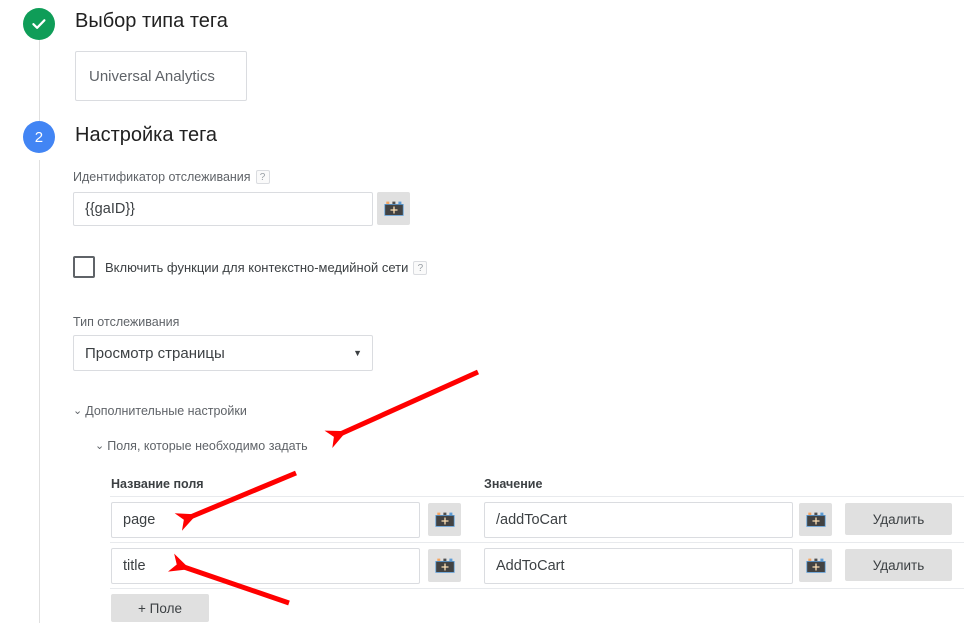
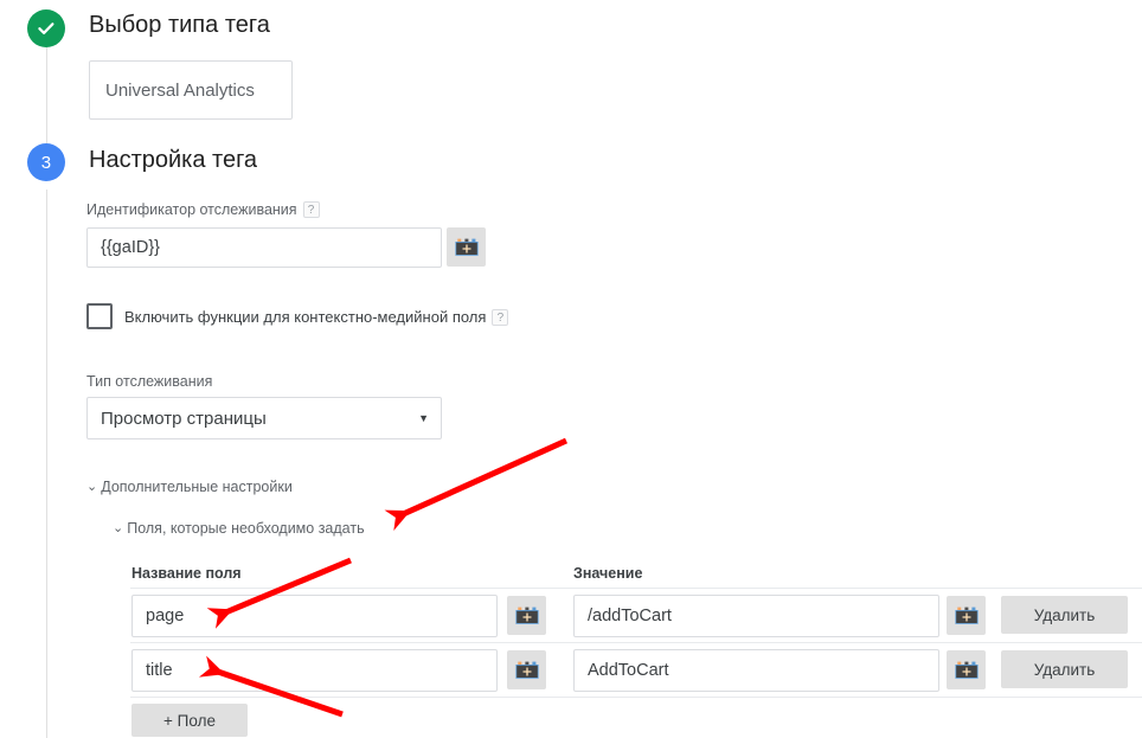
- 2
+ 3
  Выбор типа тега
  Universal Analytics
  Настройка тега
  Идентификатор отслеживания ?
  {{gaID}}
- Включить функции для контекстно-медийной сети ?
+ Включить функции для контекстно-медийной поля ?
  Тип отслеживания
  Просмотр страницы
  ▼
  ⌄
  Дополнительные настройки
  ⌄
  Поля, которые необходимо задать
  Название поля
  Значение
  page
  /addToCart
  Удалить
  title
  AddToCart
  Удалить
  + Поле
